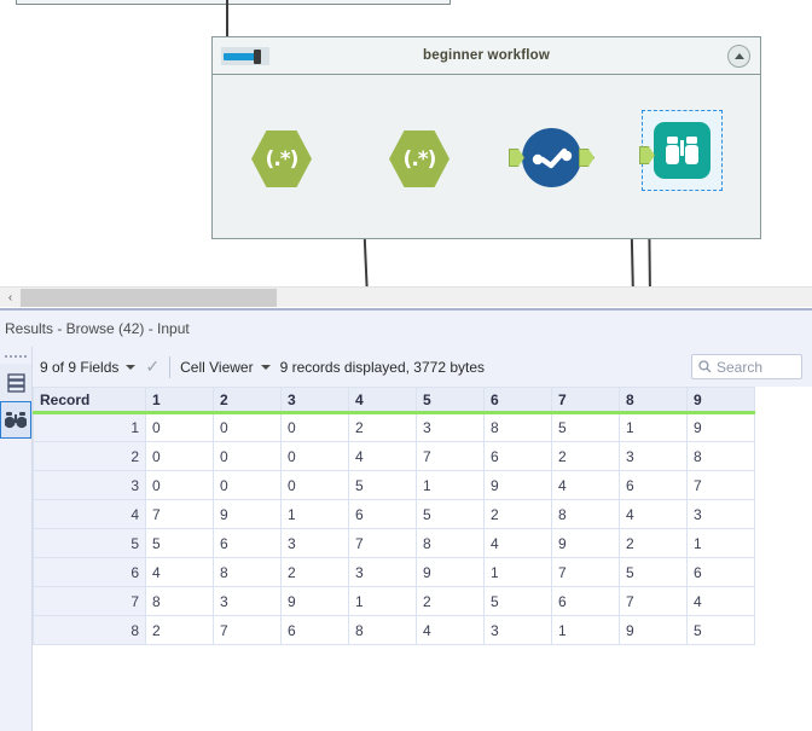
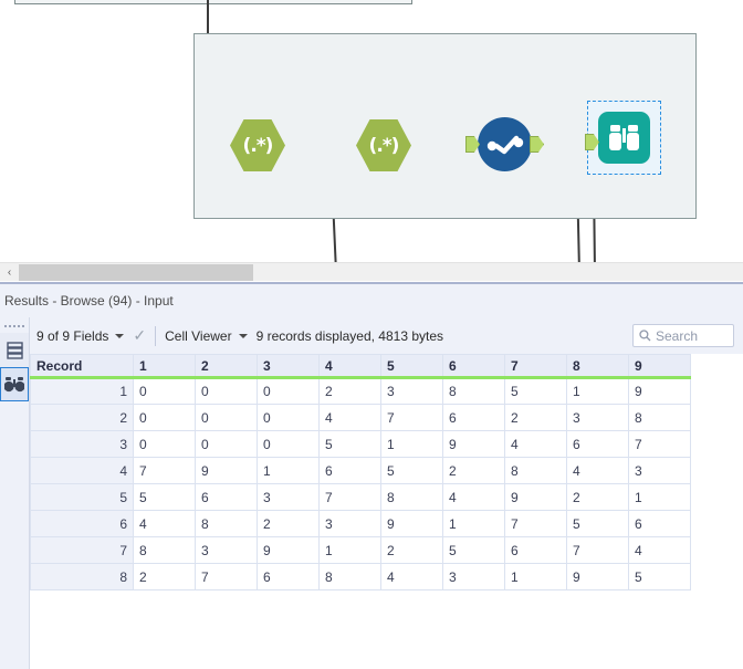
- beginner workflow
  (.*)
  (.*)
  ‹
- Results - Browse (42) - Input
+ Results - Browse (94) - Input
  9 of 9 Fields
  ✓
  Cell Viewer
- 9 records displayed, 3772 bytes
+ 9 records displayed, 4813 bytes
  Search
  Record	1	2	3	4	5	6	7	8	9
  1	0	0	0	2	3	8	5	1	9
  2	0	0	0	4	7	6	2	3	8
  3	0	0	0	5	1	9	4	6	7
  4	7	9	1	6	5	2	8	4	3
  5	5	6	3	7	8	4	9	2	1
  6	4	8	2	3	9	1	7	5	6
  7	8	3	9	1	2	5	6	7	4
  8	2	7	6	8	4	3	1	9	5
